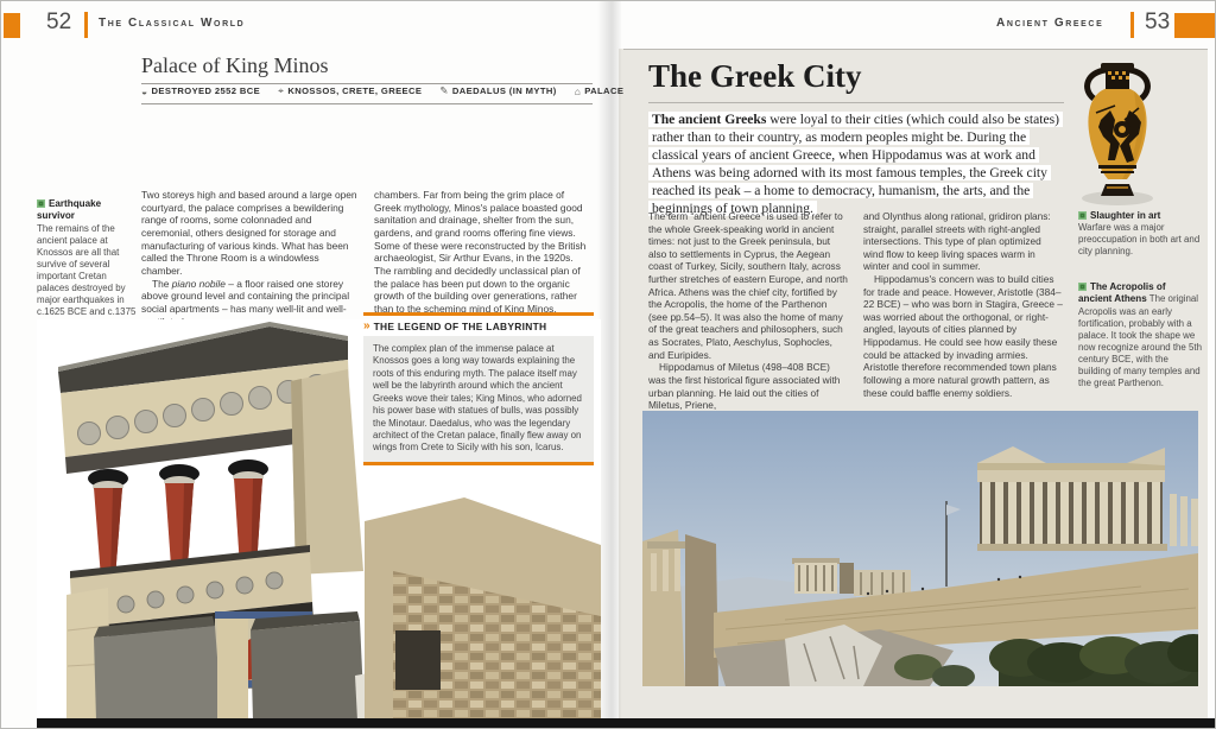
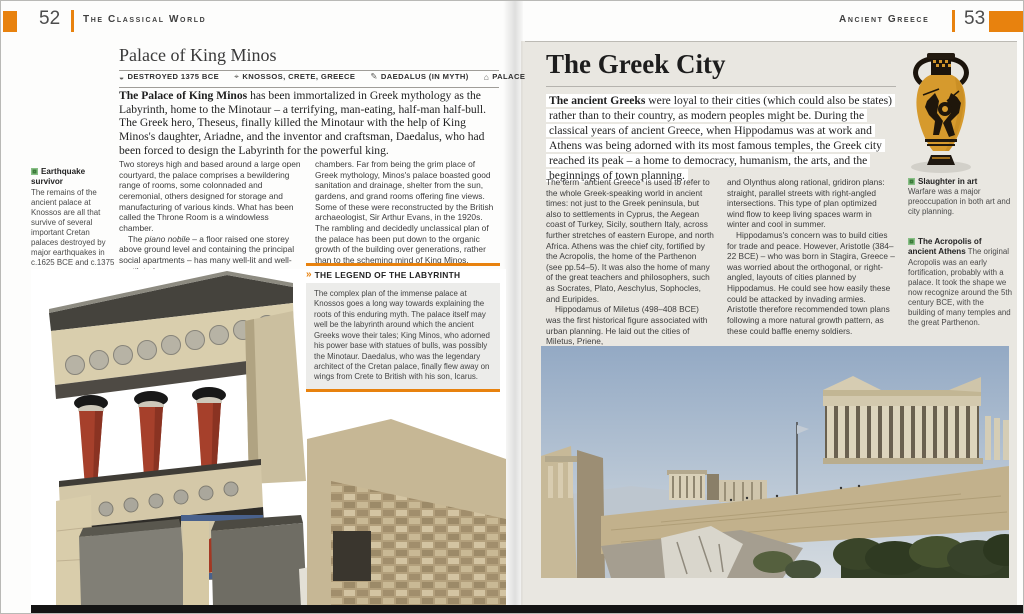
  52
  The Classical World
  Ancient Greece
  53
  Palace of King Minos
  ◒
- DESTROYED 2552 BCE
+ DESTROYED 1375 BCE
  ⌖
  KNOSSOS, CRETE, GREECE
  ✎
  DAEDALUS (IN MYTH)
  ⌂
  PALACE
+ The Palace of King Minos has been immortalized in Greek mythology as the Labyrinth, home to the Minotaur – a terrifying, man-eating, half-man half-bull. The Greek hero, Theseus, finally killed the Minotaur with the help of King Minos's daughter, Ariadne, and the inventor and craftsman, Daedalus, who had been forced to design the Labyrinth for the powerful king.
  Two storeys high and based around a large open courtyard, the palace comprises a bewildering range of rooms, some colonnaded and ceremonial, others designed for storage and manufacturing of various kinds. What has been called the Throne Room is a windowless chamber.
  The piano nobile – a floor raised one storey above ground level and containing the principal social apartments – has many well-lit and well-
  chambers. Far from being the grim place of Greek mythology, Minos's palace boasted good sanitation and drainage, shelter from the sun, gardens, and grand rooms offering fine views. Some of these were reconstructed by the British archaeologist, Sir Arthur Evans, in the 1920s. The rambling and decidedly unclassical plan of the palace has been put down to the organic growth of the building over generations, rather than to the scheming mind of King Minos.
  Earthquake survivor
  The remains of the ancient palace at Knossos are all that survive of several important Cretan palaces destroyed by major earthquakes in c.1625 BCE and c.1375
  »
  THE LEGEND OF THE LABYRINTH
- The complex plan of the immense palace at Knossos goes a long way towards explaining the roots of this enduring myth. The palace itself may well be the labyrinth around which the ancient Greeks wove their tales; King Minos, who adorned his power base with statues of bulls, was possibly the Minotaur. Daedalus, who was the legendary architect of the Cretan palace, finally flew away on wings from Crete to Sicily with his son, Icarus.
+ The complex plan of the immense palace at Knossos goes a long way towards explaining the roots of this enduring myth. The palace itself may well be the labyrinth around which the ancient Greeks wove their tales; King Minos, who adorned his power base with statues of bulls, was possibly the Minotaur. Daedalus, who was the legendary architect of the Cretan palace, finally flew away on wings from Crete to British with his son, Icarus.
  The Greek City
  The ancient Greeks were loyal to their cities (which could also be states) rather than to their country, as modern peoples might be. During the classical years of ancient Greece, when Hippodamus was at work and Athens was being adorned with its most famous temples, the Greek city reached its peak – a home to democracy, humanism, the arts, and the beginnings of town planning.
  The term “ancient Greece” is used to refer to the whole Greek-speaking world in ancient times: not just to the Greek peninsula, but also to settlements in Cyprus, the Aegean coast of Turkey, Sicily, southern Italy, across further stretches of eastern Europe, and north Africa. Athens was the chief city, fortified by the Acropolis, the home of the Parthenon (see pp.54–5). It was also the home of many of the great teachers and philosophers, such as Socrates, Plato, Aeschylus, Sophocles, and Euripides.
  Hippodamus of Miletus (498–408 BCE) was the first historical figure associated with urban planning. He laid out the cities of Miletus, Priene,
  and Olynthus along rational, gridiron plans: straight, parallel streets with right-angled intersections. This type of plan optimized wind flow to keep living spaces warm in winter and cool in summer.
  Hippodamus's concern was to build cities for trade and peace. However, Aristotle (384–22 BCE) – who was born in Stagira, Greece – was worried about the orthogonal, or right-angled, layouts of cities planned by Hippodamus. He could see how easily these could be attacked by invading armies. Aristotle therefore recommended town plans following a more natural growth pattern, as these could baffle enemy soldiers.
  Slaughter in art
  Warfare was a major preoccupation in both art and city planning.
  The Acropolis of ancient Athens The original Acropolis was an early fortification, probably with a palace. It took the shape we now recognize around the 5th century BCE, with the building of many temples and the great Parthenon.
